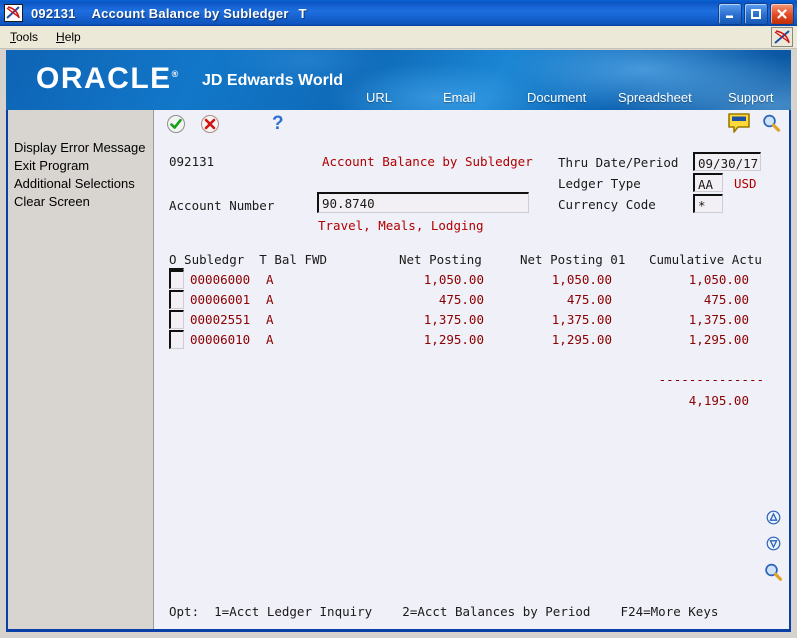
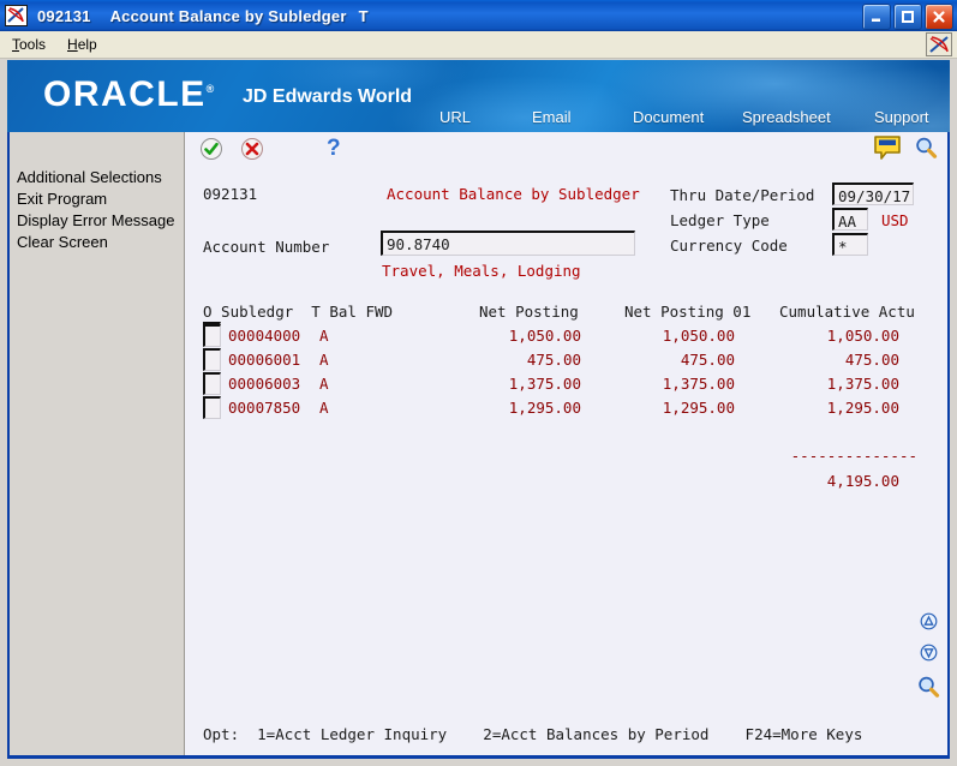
  092131 Account Balance by Subledger T
  Tools
  Help
  ORACLE®
  JD Edwards World
  URL
  Email
  Document
  Spreadsheet
  Support
- Display Error Message
+ Additional Selections
  Exit Program
- Additional Selections
+ Display Error Message
  Clear Screen
  ?
  092131
  Account Balance by Subledger
  Account Number
  90.8740
  Travel, Meals, Lodging
  Thru Date/Period
  09/30/17
  Ledger Type
  AA
  USD
  Currency Code
  *
  O Subledgr T Bal FWD
  Net Posting
  Net Posting 01
  Cumulative Actu
- 00006000
+ 00004000
  A
  1,050.00
  1,050.00
  1,050.00
  00006001
  A
  475.00
  475.00
  475.00
- 00002551
+ 00006003
  A
  1,375.00
  1,375.00
  1,375.00
- 00006010
+ 00007850
  A
  1,295.00
  1,295.00
  1,295.00
  --------------
  4,195.00
  Opt: 1=Acct Ledger Inquiry 2=Acct Balances by Period F24=More Keys
